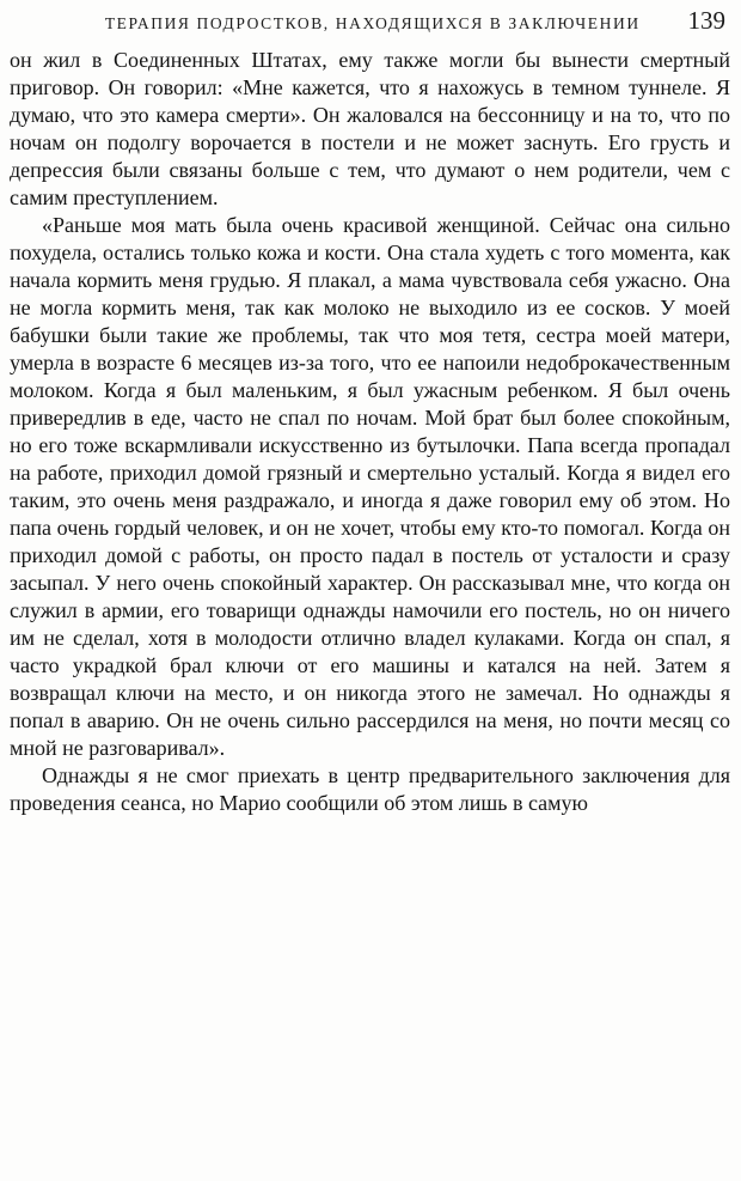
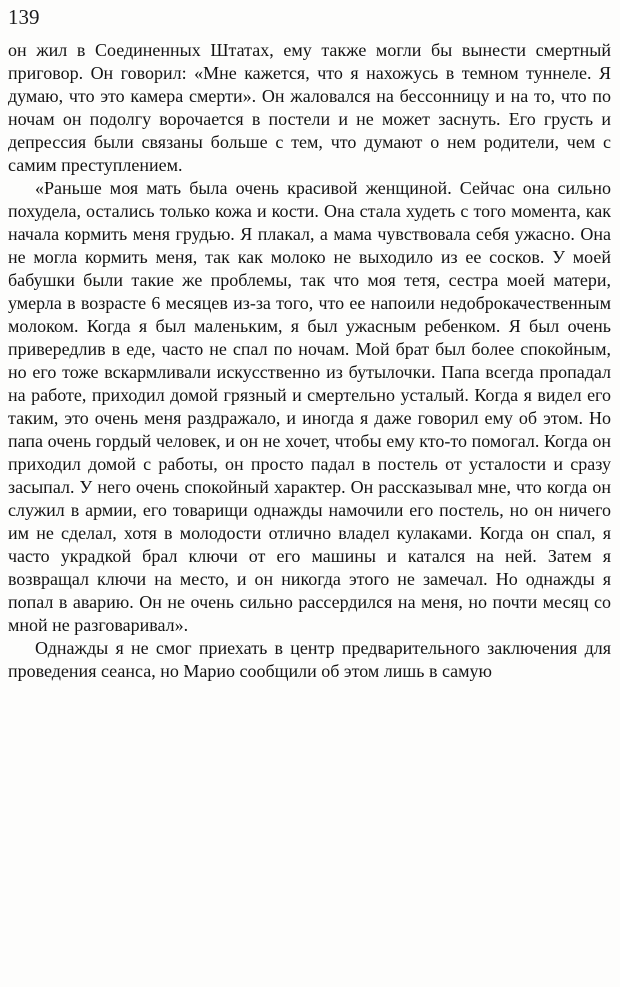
- ТЕРАПИЯ ПОДРОСТКОВ, НАХОДЯЩИХСЯ В ЗАКЛЮЧЕНИИ
  139
  он жил в Соединенных Штатах, ему также могли бы вынести смертный приговор. Он говорил: «Мне кажется, что я нахожусь в темном туннеле. Я думаю, что это камера смерти». Он жаловался на бессонницу и на то, что по ночам он подолгу ворочается в постели и не может заснуть. Его грусть и депрессия были связаны больше с тем, что думают о нем родители, чем с самим преступлением.
  «Раньше моя мать была очень красивой женщиной. Сейчас она сильно похудела, остались только кожа и кости. Она стала худеть с того момента, как начала кормить меня грудью. Я плакал, а мама чувствовала себя ужасно. Она не могла кормить меня, так как молоко не выходило из ее сосков. У моей бабушки были такие же проблемы, так что моя тетя, сестра моей матери, умерла в возрасте 6 месяцев из-за того, что ее напоили недоброкачественным молоком. Когда я был маленьким, я был ужасным ребенком. Я был очень привередлив в еде, часто не спал по ночам. Мой брат был более спокойным, но его тоже вскармливали искусственно из бутылочки. Папа всегда пропадал на работе, приходил домой грязный и смертельно усталый. Когда я видел его таким, это очень меня раздражало, и иногда я даже говорил ему об этом. Но папа очень гордый человек, и он не хочет, чтобы ему кто-то помогал. Когда он приходил домой с работы, он просто падал в постель от усталости и сразу засыпал. У него очень спокойный характер. Он рассказывал мне, что когда он служил в армии, его товарищи однажды намочили его постель, но он ничего им не сделал, хотя в молодости отлично владел кулаками. Когда он спал, я часто украдкой брал ключи от его машины и катался на ней. Затем я возвращал ключи на место, и он никогда этого не замечал. Но однажды я попал в аварию. Он не очень сильно рассердился на меня, но почти месяц со мной не разговаривал».
  Однажды я не смог приехать в центр предварительного заключения для проведения сеанса, но Марио сообщили об этом лишь в самую
